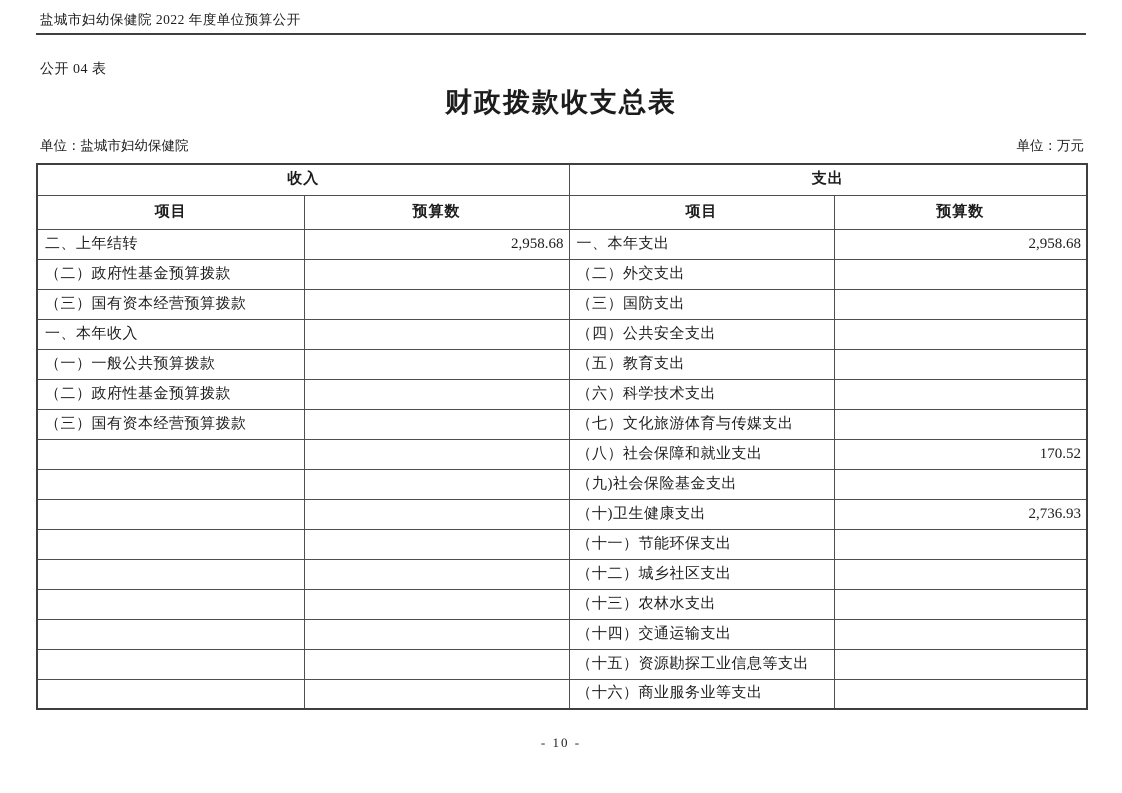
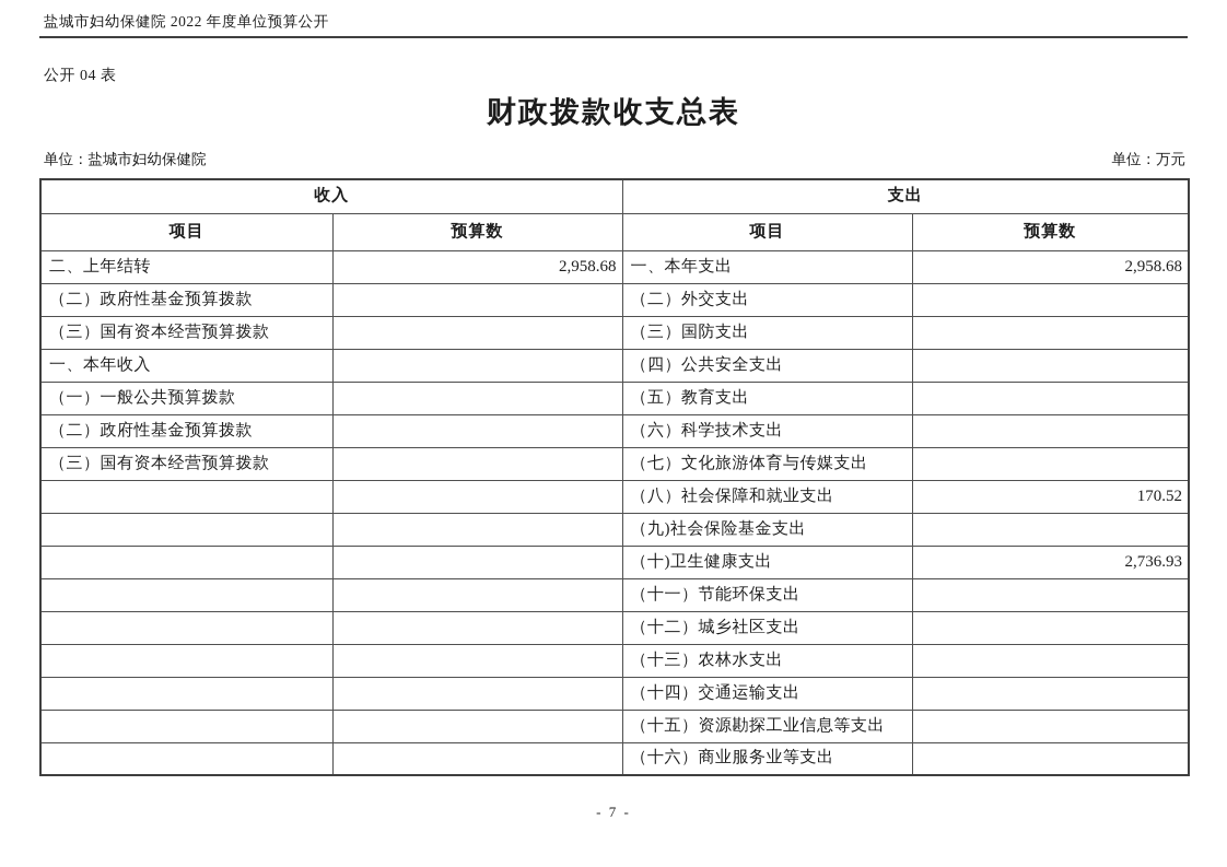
  盐城市妇幼保健院 2022 年度单位预算公开
  公开 04 表
  财政拨款收支总表
  单位：盐城市妇幼保健院
  单位：万元
  收入	支出
  项目	预算数	项目	预算数
  二、上年结转	2,958.68	一、本年支出	2,958.68
  （二）政府性基金预算拨款		（二）外交支出
  （三）国有资本经营预算拨款		（三）国防支出
  一、本年收入		（四）公共安全支出
  （一）一般公共预算拨款		（五）教育支出
  （二）政府性基金预算拨款		（六）科学技术支出
  （三）国有资本经营预算拨款		（七）文化旅游体育与传媒支出
  		（八）社会保障和就业支出	170.52
  		（九)社会保险基金支出
  		（十)卫生健康支出	2,736.93
  		（十一）节能环保支出
  		（十二）城乡社区支出
  		（十三）农林水支出
  		（十四）交通运输支出
  		（十五）资源勘探工业信息等支出
  		（十六）商业服务业等支出
- - 10 -
+ - 7 -
